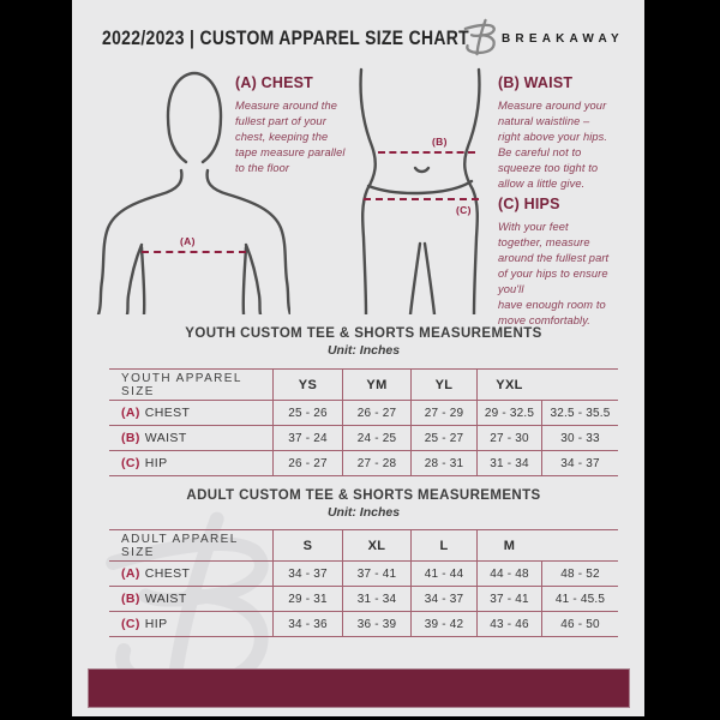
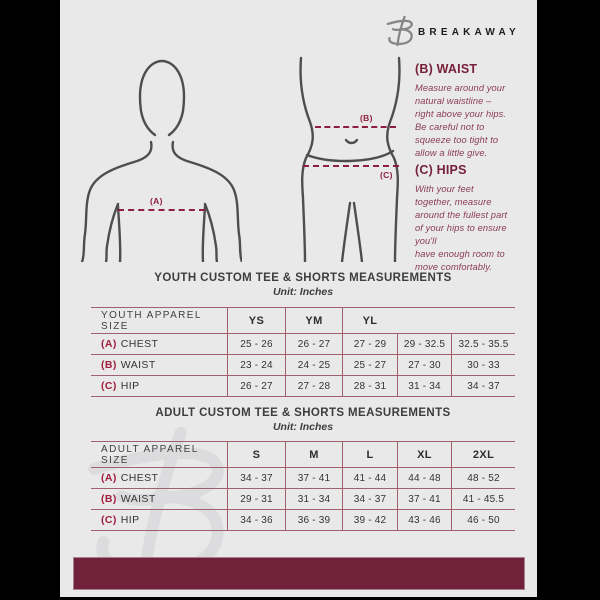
- 2022/2023 | CUSTOM APPAREL SIZE CHART
  BREAKAWAY
  (A)
  (B)
  (C)
- (A) CHEST
- Measure around the
- fullest part of your
- chest, keeping the
- tape measure parallel
- to the floor
  (B) WAIST
  Measure around your
  natural waistline –
  right above your hips.
  Be careful not to
  squeeze too tight to
  allow a little give.
  (C) HIPS
  With your feet
  together, measure
  around the fullest part
  of your hips to ensure
  you'll
  have enough room to
  move comfortably.
  YOUTH CUSTOM TEE & SHORTS MEASUREMENTS
  Unit: Inches
  YOUTH APPAREL SIZE
  YS
  YM
  YL
- YXL
  (A)
  CHEST
  25 - 26
  26 - 27
  27 - 29
  29 - 32.5
  32.5 - 35.5
  (B)
  WAIST
- 37 - 24
+ 23 - 24
  24 - 25
  25 - 27
  27 - 30
  30 - 33
  (C)
  HIP
  26 - 27
  27 - 28
  28 - 31
  31 - 34
  34 - 37
  ADULT CUSTOM TEE & SHORTS MEASUREMENTS
  Unit: Inches
  ADULT APPAREL SIZE
  S
- XL
+ M
  L
- M
+ XL
+ 2XL
  (A)
  CHEST
  34 - 37
  37 - 41
  41 - 44
  44 - 48
  48 - 52
  (B)
  WAIST
  29 - 31
  31 - 34
  34 - 37
  37 - 41
  41 - 45.5
  (C)
  HIP
  34 - 36
  36 - 39
  39 - 42
  43 - 46
  46 - 50
